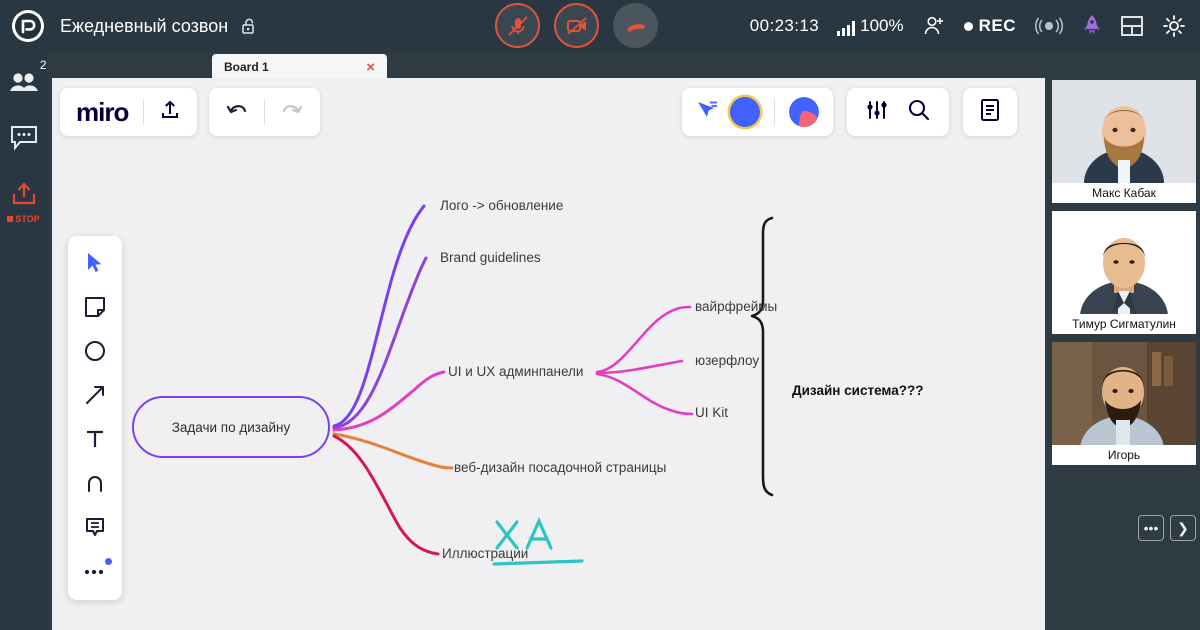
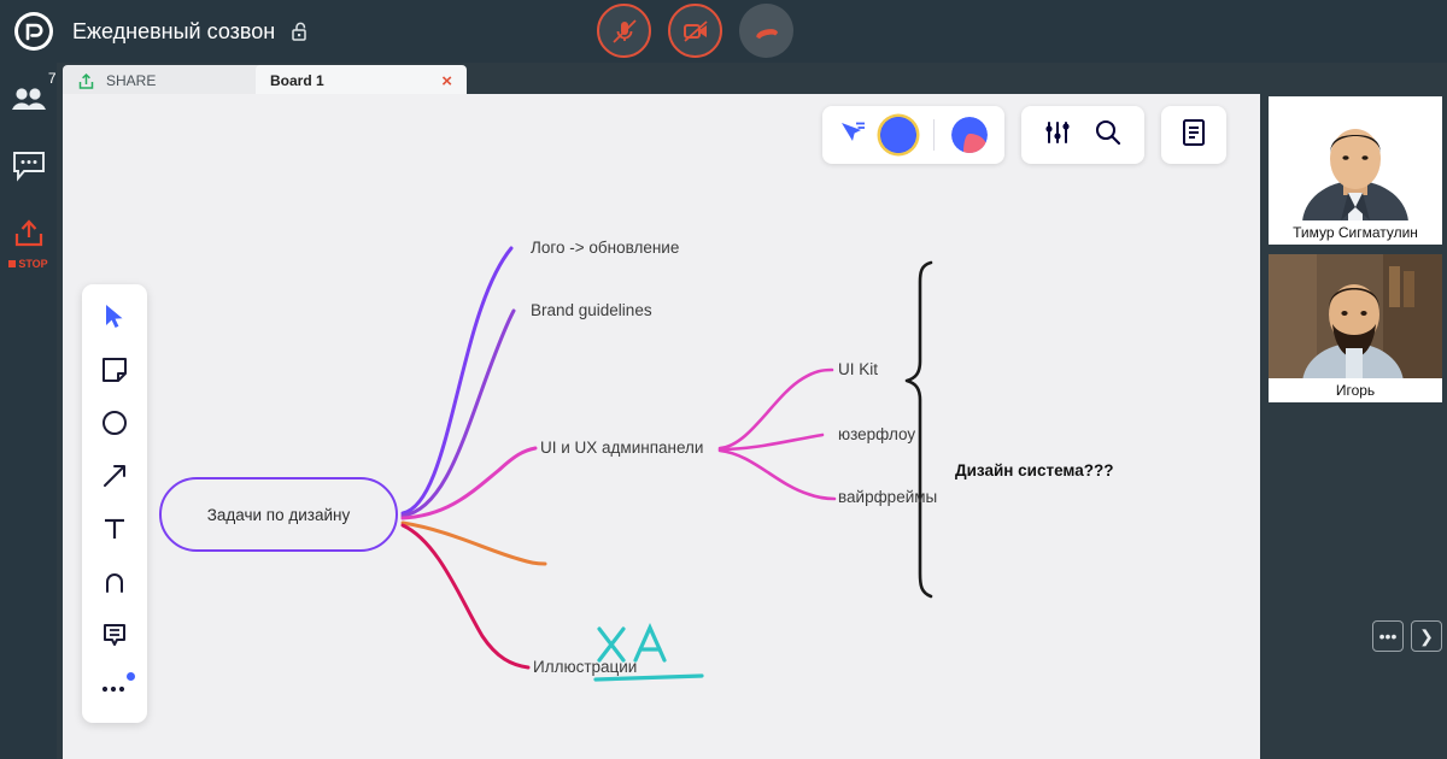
  Ежедневный созвон
- 00:23:13
- 100%
- REC
- 2
+ 7
  STOP
+ SHARE
  Board 1
  ×
  Задачи по дизайну
  Лого -> обновление
  Brand guidelines
  UI и UX админпанели
- веб-дизайн посадочной страницы
  Иллюстрации
- вайрфреймы
+ UI Kit
  юзерфлоу
- UI Kit
+ вайрфреймы
  Дизайн система???
- miro
- Макс Кабак
  Тимур Сигматулин
  Игорь
  •••
  ❯
